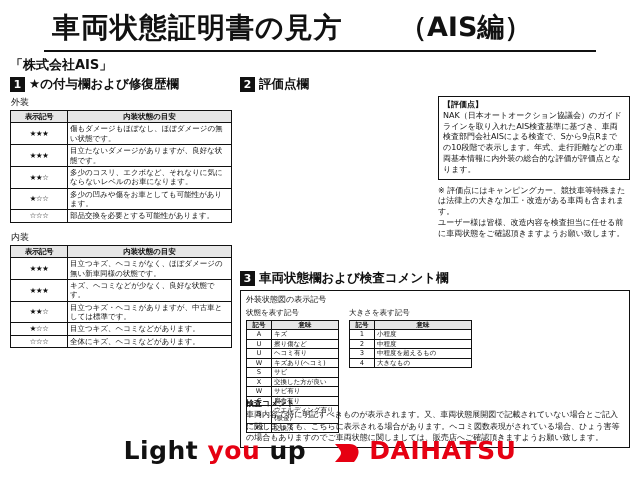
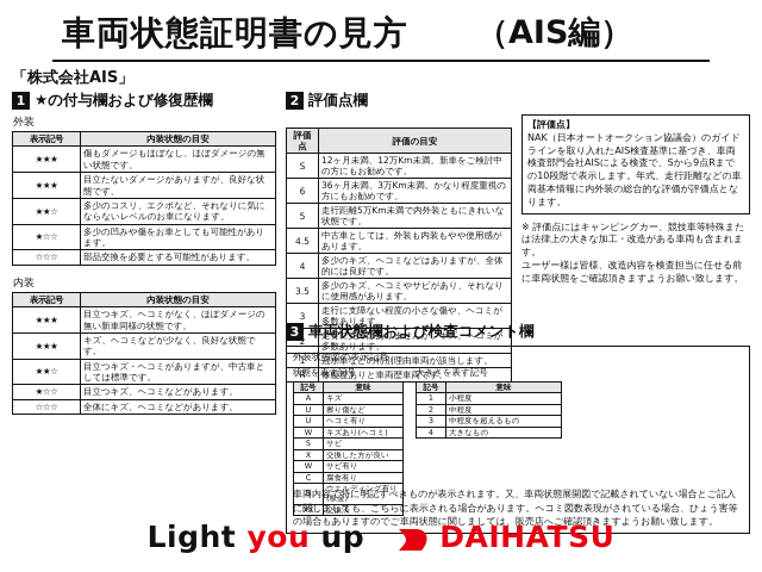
  車両状態証明書の見方
  （AIS編）
  「株式会社AIS」
  1 ★の付与欄および修復歴欄
  外装
  表示記号	内装状態の目安
  ★★★	傷もダメージもほぼなし、ほぼダメージの無い状態です。
  ★★★	目立たないダメージがありますが、良好な状態です。
  ★★☆	多少のコスリ、エクボなど、それなりに気にならないレベルのお車になります。
  ★☆☆	多少の凹みや傷をお車としても可能性があります。
  ☆☆☆	部品交換を必要とする可能性があります。
  内装
  表示記号	内装状態の目安
  ★★★	目立つキズ、ヘコミがなく、ほぼダメージの無い新車同様の状態です。
  ★★★	キズ、ヘコミなどが少なく、良好な状態です。
  ★★☆	目立つキズ・ヘコミがありますが、中古車としては標準です。
  ★☆☆	目立つキズ、ヘコミなどがあります。
  ☆☆☆	全体にキズ、ヘコミなどがあります。
  2 評価点欄
+ 評価点	評価の目安
+ S	12ヶ月未満、12万Km未満。新車をご検討中の方にもお勧めです。
+ 6	36ヶ月未満、3万Km未満。かなり程度重視の方にもお勧めです。
+ 5	走行距離5万Km未満で内外装ともにきれいな状態です。
+ 4.5	中古車としては、外装も内装もやや使用感があります。
+ 4	多少のキズ、ヘコミなどはありますが、全体的には良好です。
+ 3.5	多少のキズ、ヘコミやサビがあり、それなりに使用感があります。
+ 3	走行に支障ない程度の小さな傷や、ヘコミが多数あります。
+ 2	走行に支障はありませんが、キズ、ヘコミが多数あります。
+ 1	冠水車などの特別理由車両が該当します。
+ R	修復歴ありと車両歴車両です。
  【評価点】
  NAK（日本オートオークション協議会）のガイドラインを取り入れたAIS検査基準に基づき、車両検査部門会社AISによる検査で、Sから9点Rまでの10段階で表示します。年式、走行距離などの車両基本情報に内外装の総合的な評価が評価点となります。
  ※ 評価点にはキャンピングカー、競技車等特殊または法律上の大きな加工・改造がある車両も含まれます。
  ユーザー様は皆様、改造内容を検査担当に任せる前に車両状態をご確認頂きますようお願い致します。
  3 車両状態欄および検査コメント欄
  外装状態図の表示記号
  状態を表す記号
  記号	意味
  A	キズ
  U	擦り傷など
  U	ヘコミ有り
  W	キズあり(ヘコミ)
  S	サビ
  X	交換した方が良い
  W	サビ有り
  C	腐食有り
  B	ウエルディング有り(板金)
  XX	交換済
  大きさを表す記号
  記号	意味
  1	小程度
  2	中程度
  3	中程度を超えるもの
  4	大きなもの
- 検査コメント
  車両内容で特に明記すべきものが表示されます。又、車両状態展開図で記載されていない場合とご記入に関しましても、こちらに表示される場合があります。ヘコミ図数表現がされている場合、ひょう害等の場合もありますのでご車両状態に関しましては、販売店へご確認頂きますようお願い致します。
  Light you up DAIHATSU
